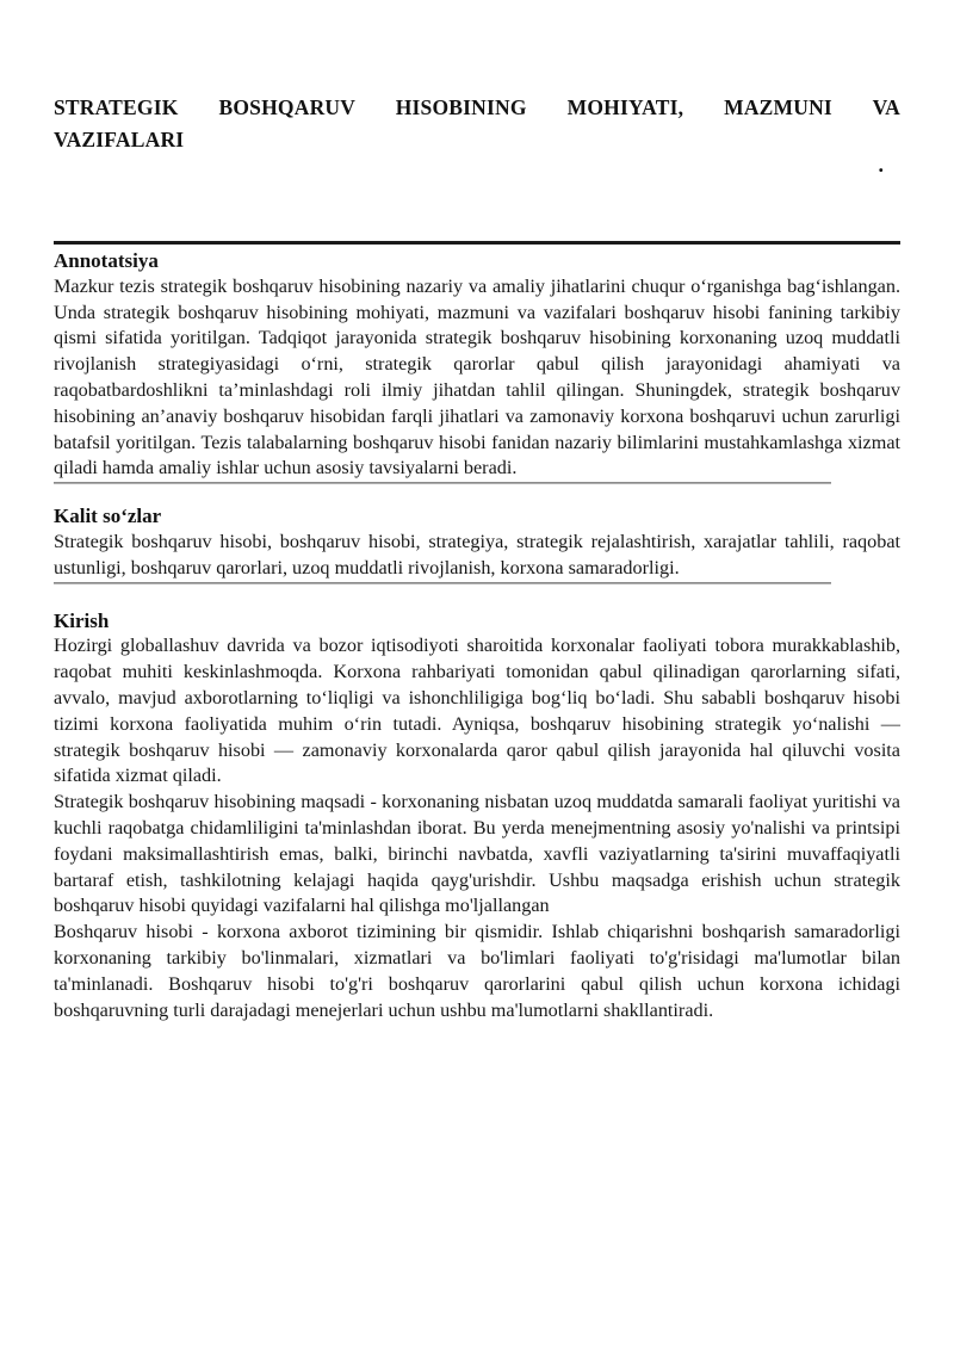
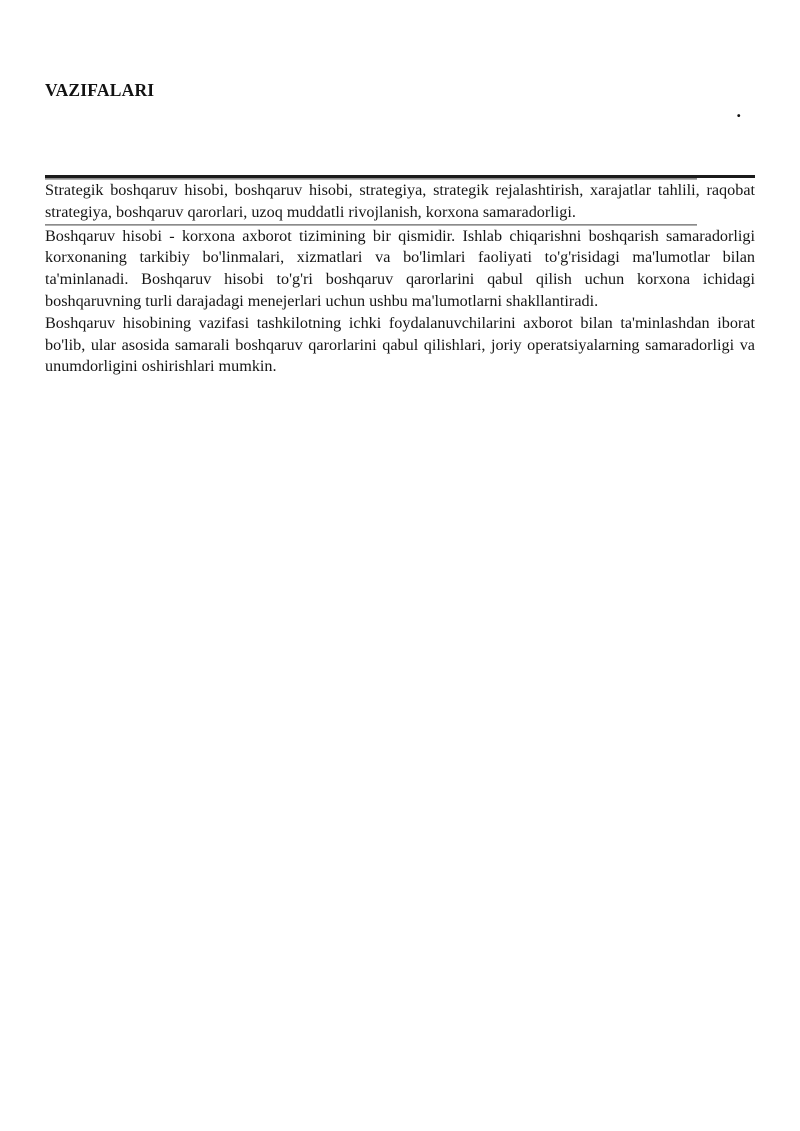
- STRATEGIK BOSHQARUV HISOBINING MOHIYATI, MAZMUNI VA
  VAZIFALARI
  .
- Annotatsiya
- Mazkur tezis strategik boshqaruv hisobining nazariy va amaliy jihatlarini chuqur oʻrganishga bagʻishlangan. Unda strategik boshqaruv hisobining mohiyati, mazmuni va vazifalari boshqaruv hisobi fanining tarkibiy qismi sifatida yoritilgan. Tadqiqot jarayonida strategik boshqaruv hisobining korxonaning uzoq muddatli rivojlanish strategiyasidagi oʻrni, strategik qarorlar qabul qilish jarayonidagi ahamiyati va raqobatbardoshlikni taʼminlashdagi roli ilmiy jihatdan tahlil qilingan. Shuningdek, strategik boshqaruv hisobining anʼanaviy boshqaruv hisobidan farqli jihatlari va zamonaviy korxona boshqaruvi uchun zarurligi batafsil yoritilgan. Tezis talabalarning boshqaruv hisobi fanidan nazariy bilimlarini mustahkamlashga xizmat qiladi hamda amaliy ishlar uchun asosiy tavsiyalarni beradi.
- Kalit soʻzlar
- Strategik boshqaruv hisobi, boshqaruv hisobi, strategiya, strategik rejalashtirish, xarajatlar tahlili, raqobat ustunligi, boshqaruv qarorlari, uzoq muddatli rivojlanish, korxona samaradorligi.
+ Strategik boshqaruv hisobi, boshqaruv hisobi, strategiya, strategik rejalashtirish, xarajatlar tahlili, raqobat strategiya, boshqaruv qarorlari, uzoq muddatli rivojlanish, korxona samaradorligi.
- Kirish
- Hozirgi globallashuv davrida va bozor iqtisodiyoti sharoitida korxonalar faoliyati tobora murakkablashib, raqobat muhiti keskinlashmoqda. Korxona rahbariyati tomonidan qabul qilinadigan qarorlarning sifati, avvalo, mavjud axborotlarning toʻliqligi va ishonchliligiga bogʻliq boʻladi. Shu sababli boshqaruv hisobi tizimi korxona faoliyatida muhim oʻrin tutadi. Ayniqsa, boshqaruv hisobining strategik yoʻnalishi — strategik boshqaruv hisobi — zamonaviy korxonalarda qaror qabul qilish jarayonida hal qiluvchi vosita sifatida xizmat qiladi.
- Strategik boshqaruv hisobining maqsadi - korxonaning nisbatan uzoq muddatda samarali faoliyat yuritishi va kuchli raqobatga chidamliligini ta'minlashdan iborat. Bu yerda menejmentning asosiy yo'nalishi va printsipi foydani maksimallashtirish emas, balki, birinchi navbatda, xavfli vaziyatlarning ta'sirini muvaffaqiyatli bartaraf etish, tashkilotning kelajagi haqida qayg'urishdir. Ushbu maqsadga erishish uchun strategik boshqaruv hisobi quyidagi vazifalarni hal qilishga mo'ljallangan
  Boshqaruv hisobi - korxona axborot tizimining bir qismidir. Ishlab chiqarishni boshqarish samaradorligi korxonaning tarkibiy bo'linmalari, xizmatlari va bo'limlari faoliyati to'g'risidagi ma'lumotlar bilan ta'minlanadi. Boshqaruv hisobi to'g'ri boshqaruv qarorlarini qabul qilish uchun korxona ichidagi boshqaruvning turli darajadagi menejerlari uchun ushbu ma'lumotlarni shakllantiradi.
+ Boshqaruv hisobining vazifasi tashkilotning ichki foydalanuvchilarini axborot bilan ta'minlashdan iborat bo'lib, ular asosida samarali boshqaruv qarorlarini qabul qilishlari, joriy operatsiyalarning samaradorligi va unumdorligini oshirishlari mumkin.
